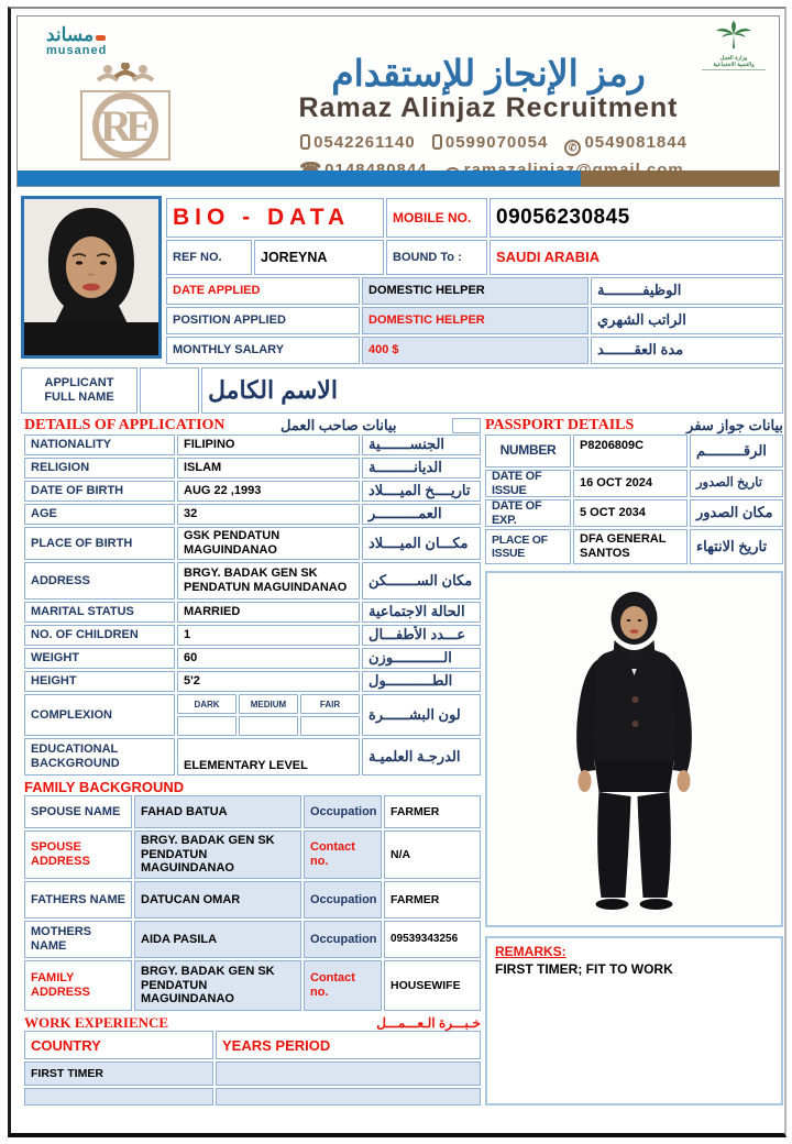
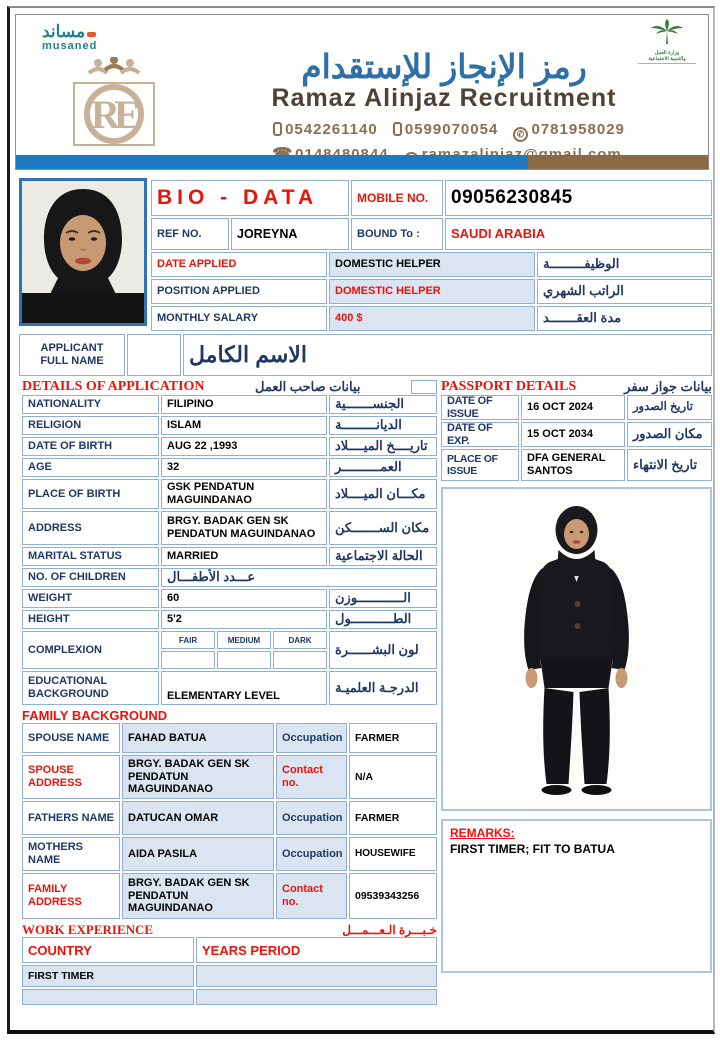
  مساند
  musaned
  R
  E
  رمز الإنجاز للإستقدام
  Ramaz Alinjaz Recruitment
- 0542261140 0599070054 ✆ 0549081844
+ 0542261140 0599070054 ✆ 0781958029
  BIO - DATA
  MOBILE NO.
  09056230845
  REF NO.
  JOREYNA
  BOUND To :
  SAUDI ARABIA
  DATE APPLIED
  DOMESTIC HELPER
  الوظيفـــــــــة
  POSITION APPLIED
  DOMESTIC HELPER
  الراتب الشهري
  MONTHLY SALARY
  400 $
  مدة العقـــــــد
  APPLICANT
  FULL NAME
  الاسم الكامل
  DETAILS OF APPLICATION
  بيانات صاحب العمل
  NATIONALITY
  FILIPINO
  الجنســـــــية
  RELIGION
  ISLAM
  الديانـــــــــة
  DATE OF BIRTH
  AUG 22 ,1993
  تاريــــخ الميــــلاد
  AGE
  32
  العمــــــــــر
  PLACE OF BIRTH
  GSK PENDATUN MAGUINDANAO
  مكـــان الميــــلاد
  ADDRESS
  BRGY. BADAK GEN SK PENDATUN MAGUINDANAO
  مكان الســـــــكن
  MARITAL STATUS
  MARRIED
  الحالة الاجتماعية
  NO. OF CHILDREN
- 1
  عـــدد الأطفـــال
  WEIGHT
  60
  الــــــــــــوزن
  HEIGHT
  5'2
  الطـــــــــــول
  COMPLEXION
- DARK
+ FAIR
  MEDIUM
- FAIR
+ DARK
  لون البشــــــرة
  EDUCATIONAL BACKGROUND
  ELEMENTARY LEVEL
  الدرجـة العلميـة
  FAMILY BACKGROUND
  SPOUSE NAME
  FAHAD BATUA
  Occupation
  FARMER
  SPOUSE ADDRESS
  BRGY. BADAK GEN SK PENDATUN MAGUINDANAO
  Contact no.
  N/A
  FATHERS NAME
  DATUCAN OMAR
  Occupation
  FARMER
  MOTHERS NAME
  AIDA PASILA
  Occupation
- 09539343256
+ HOUSEWIFE
  FAMILY ADDRESS
  BRGY. BADAK GEN SK PENDATUN MAGUINDANAO
  Contact no.
- HOUSEWIFE
+ 09539343256
  WORK EXPERIENCE
  خـبـــرة الـعـــمـــل
  COUNTRY
  YEARS PERIOD
  FIRST TIMER
  PASSPORT DETAILS
  بيانات جواز سفر
- NUMBER
- P8206809C
- الرقـــــــــم
  DATE OF ISSUE
  16 OCT 2024
  تاريخ الصدور
  DATE OF EXP.
- 5 OCT 2034
+ 15 OCT 2034
  مكان الصدور
  PLACE OF ISSUE
  DFA GENERAL SANTOS
  تاريخ الانتهاء
  REMARKS:
- FIRST TIMER; FIT TO WORK
+ FIRST TIMER; FIT TO BATUA
